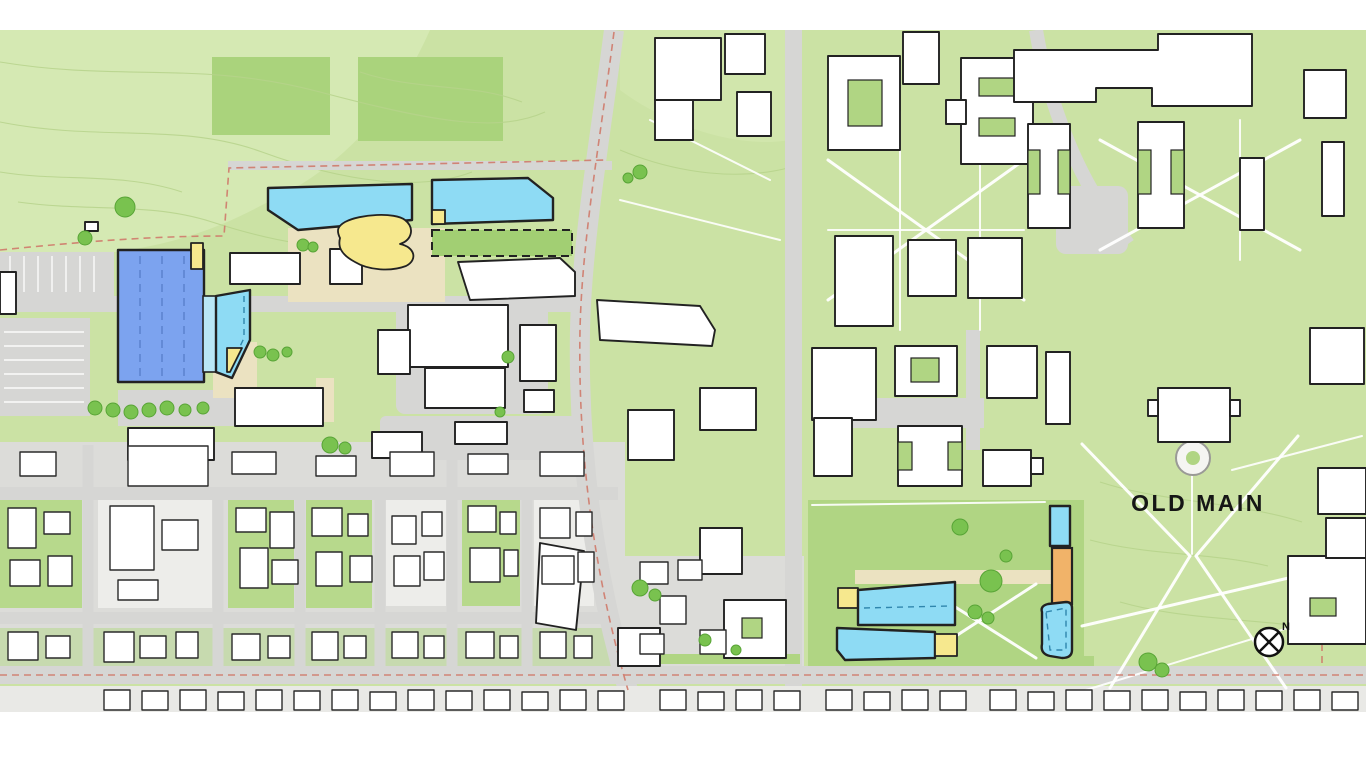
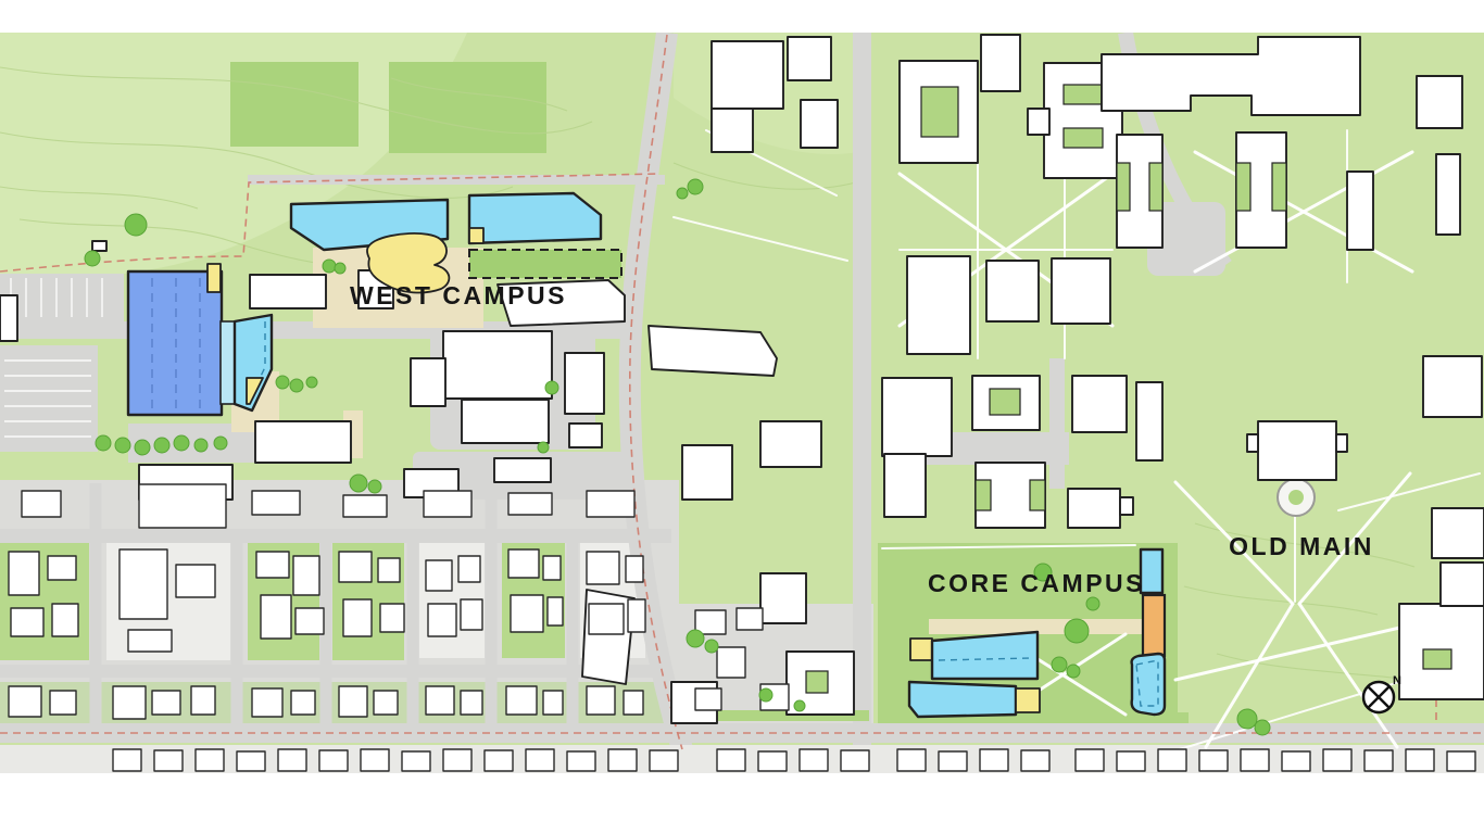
+ WEST CAMPUS
+ CORE CAMPUS
  OLD MAIN
  N
